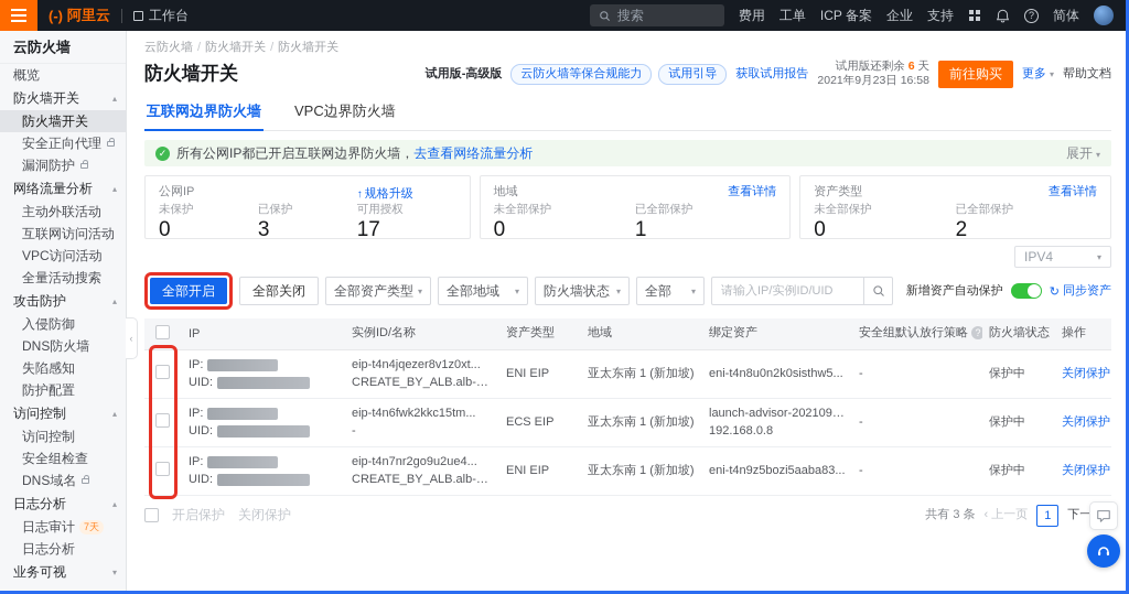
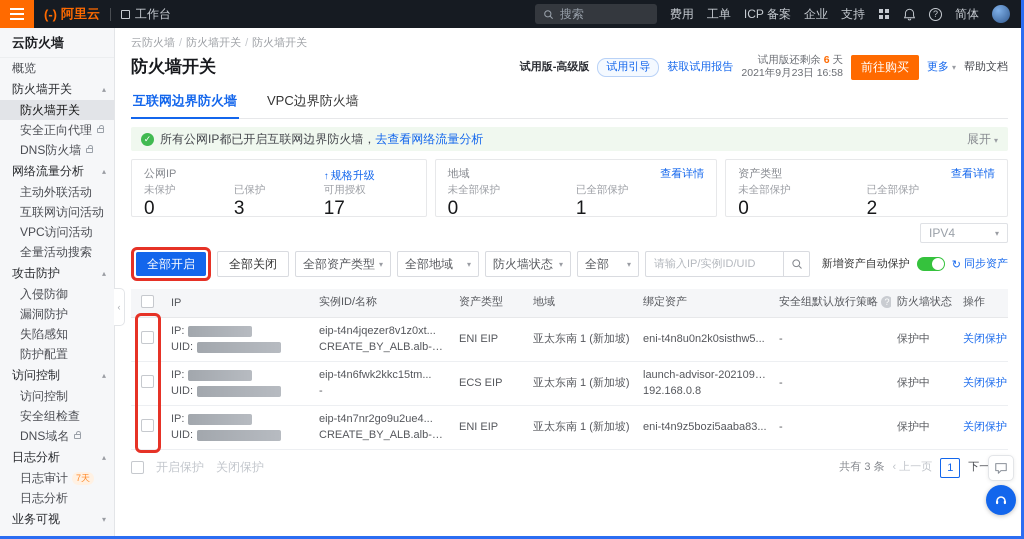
  (-)
  阿里云
  工作台
  搜索
  费用
  工单
  ICP 备案
  企业
  支持
  ?
  简体
  云防火墙
  概览
  防火墙开关
  ▴
  防火墙开关
  安全正向代理
- 漏洞防护
+ DNS防火墙
  网络流量分析
  ▴
  主动外联活动
  互联网访问活动
  VPC访问活动
  全量活动搜索
  攻击防护
  ▴
  入侵防御
- DNS防火墙
+ 漏洞防护
  失陷感知
  防护配置
  访问控制
  ▴
  访问控制
  安全组检查
  DNS域名
  日志分析
  ▴
  日志审计
  7天
  日志分析
  业务可视
  ▾
  ‹
  云防火墙 / 防火墙开关 / 防火墙开关
  防火墙开关
  试用版-高级版
- 云防火墙等保合规能力
  试用引导
  获取试用报告
  试用版还剩余 6 天
  2021年9月23日 16:58
  前往购买
  更多 ▾
  帮助文档
  互联网边界防火墙
  VPC边界防火墙
  ✓
  所有公网IP都已开启互联网边界防火墙，
  去查看网络流量分析
  展开 ▾
  公网IP
  未保护
  0
  已保护
  3
  ↑ 规格升级
  可用授权
  17
  地域
  查看详情
  未全部保护
  0
  已全部保护
  1
  资产类型
  查看详情
  未全部保护
  0
  已全部保护
  2
  IPV4
  ▾
  全部开启
  全部关闭
  全部资产类型
  ▾
  全部地域
  ▾
  防火墙状态
  ▾
  全部
  ▾
  请输入IP/实例ID/UID
  新增资产自动保护
  ↻
  同步资产
  	IP	实例ID/名称	资产类型	地域	绑定资产	安全组默认放行策略 ?	防火墙状态	操作
  	IP:UID:	eip-t4n4jqezer8v1z0xt...CREATE_BY_ALB.alb-g...	ENI EIP	亚太东南 1 (新加坡)	eni-t4n8u0n2k0sisthw5...	-	保护中	关闭保护
  	IP:UID:	eip-t4n6fwk2kkc15tm...-	ECS EIP	亚太东南 1 (新加坡)	launch-advisor-20210902192.168.0.8	-	保护中	关闭保护
  	IP:UID:	eip-t4n7nr2go9u2ue4...CREATE_BY_ALB.alb-g...	ENI EIP	亚太东南 1 (新加坡)	eni-t4n9z5bozi5aaba83...	-	保护中	关闭保护
  开启保护
  关闭保护
  共有 3 条
  ‹ 上一页
  1
